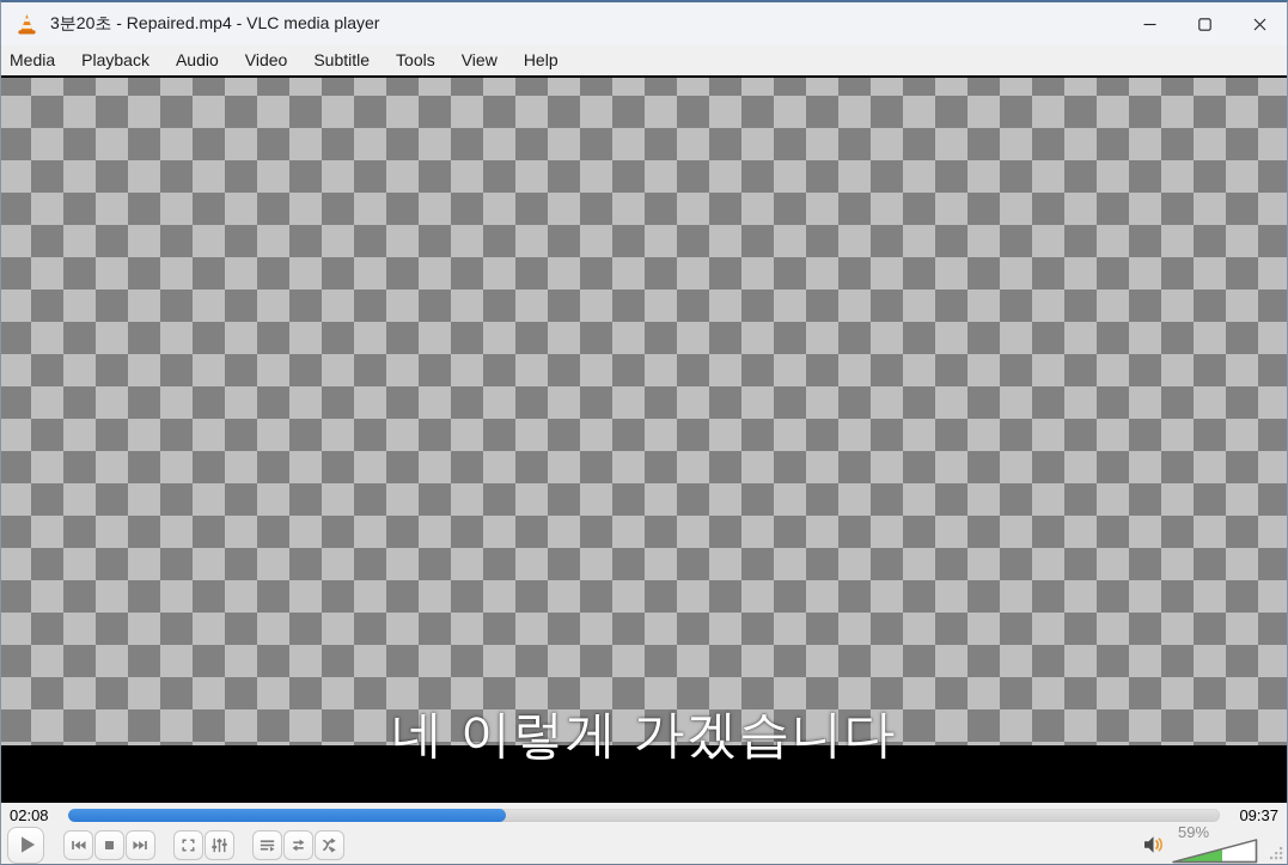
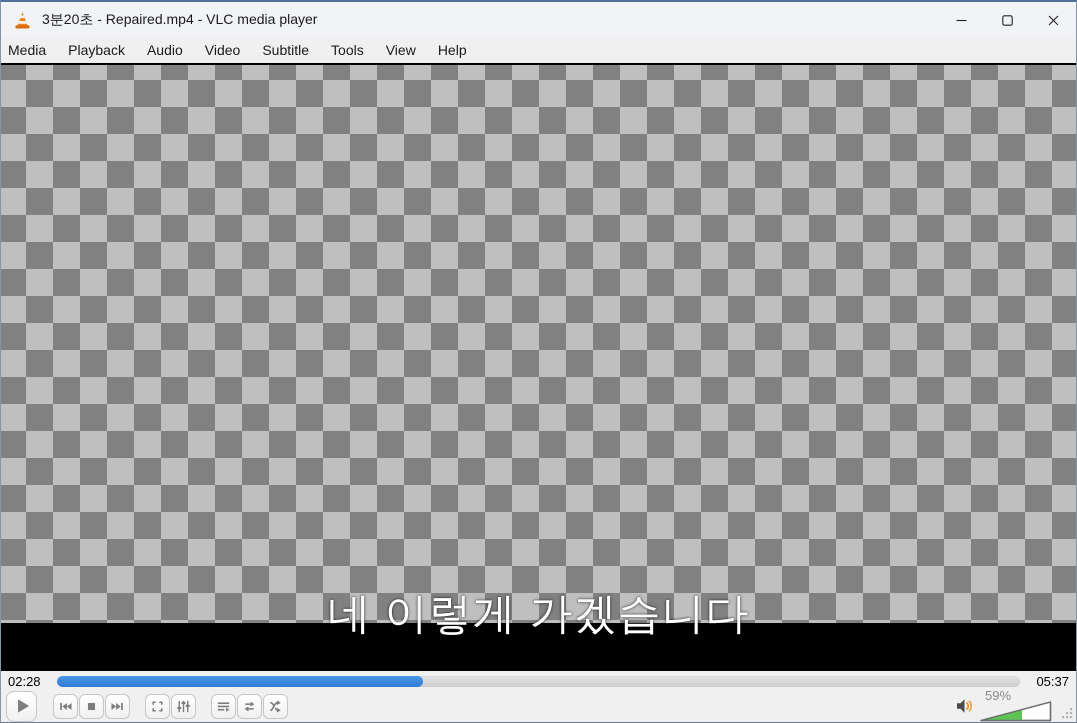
  3분20초 - Repaired.mp4 - VLC media player
  Media
  Playback
  Audio
  Video
  Subtitle
  Tools
  View
  Help
  네 이렇게 가겠습니다
- 02:08
+ 02:28
- 09:37
+ 05:37
  59%
